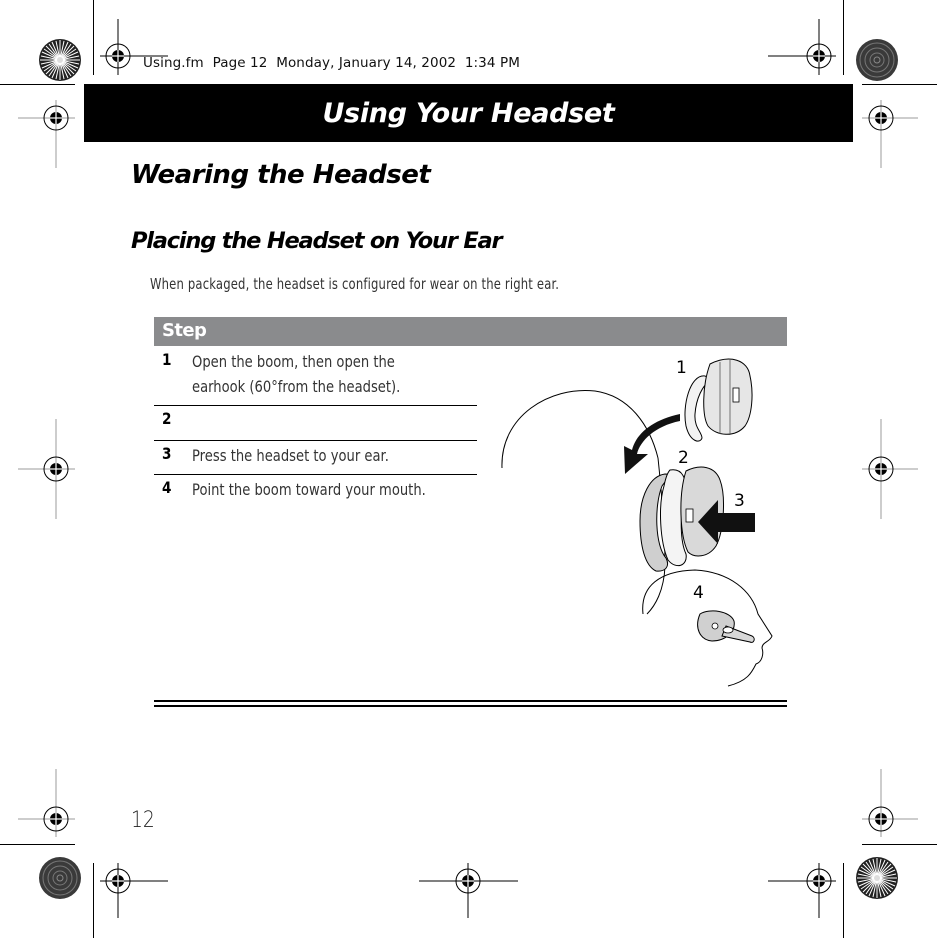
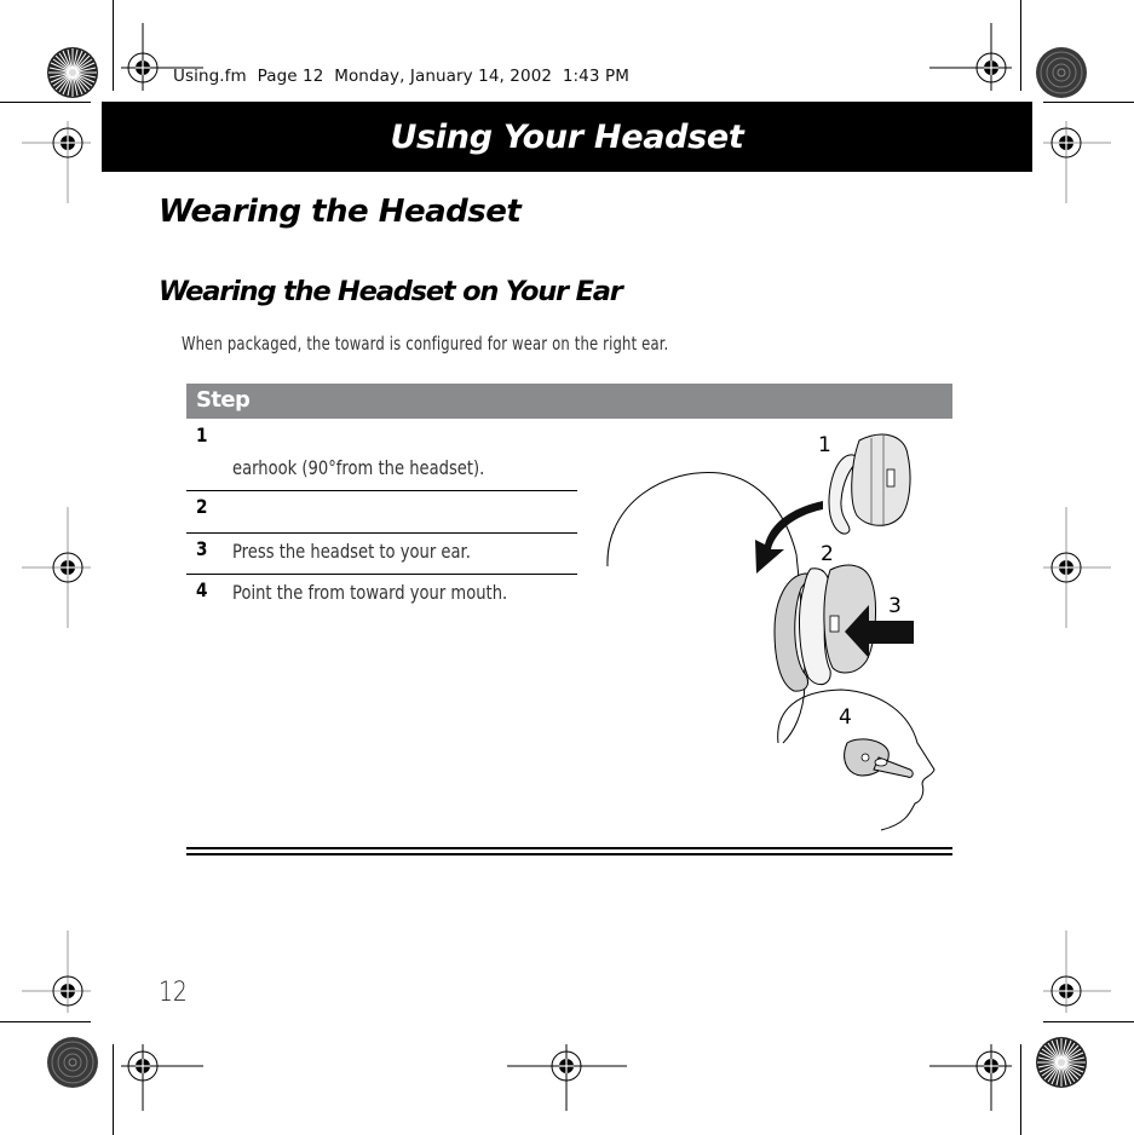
- Using.fm Page 12 Monday, January 14, 2002 1:34 PM
+ Using.fm Page 12 Monday, January 14, 2002 1:43 PM
  Using Your Headset
  Wearing the Headset
- Placing the Headset on Your Ear
+ Wearing the Headset on Your Ear
- When packaged, the headset is configured for wear on the right ear.
+ When packaged, the toward is configured for wear on the right ear.
  Step
  1
- Open the boom, then open the
- earhook (60°from the headset).
+ earhook (90°from the headset).
  2
  3
  Press the headset to your ear.
  4
- Point the boom toward your mouth.
+ Point the from toward your mouth.
  1
  2
  3
  4
  12
